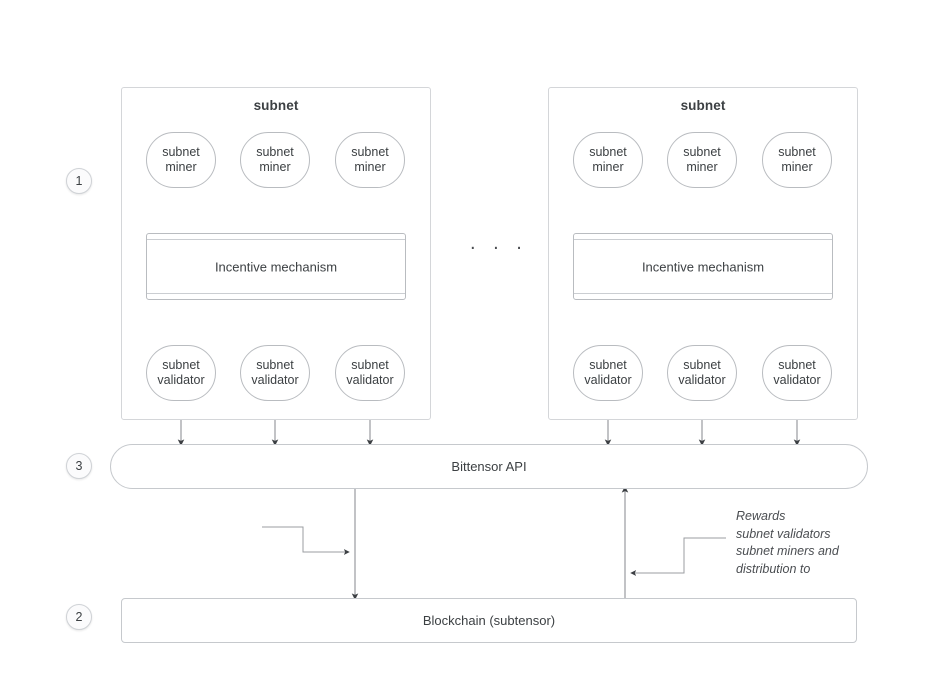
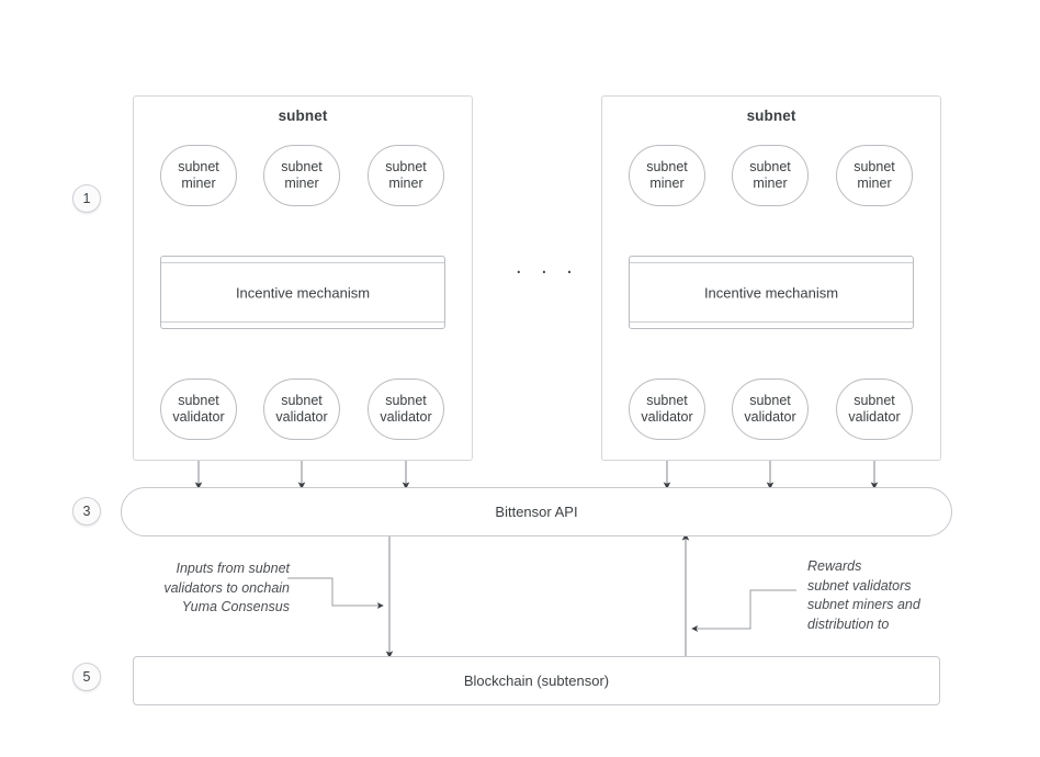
  1
  3
- 2
+ 5
  subnet
  subnet
  miner
  subnet
  miner
  subnet
  miner
  Incentive mechanism
  subnet
  validator
  subnet
  validator
  subnet
  validator
  . . .
  subnet
  subnet
  miner
  subnet
  miner
  subnet
  miner
  Incentive mechanism
  subnet
  validator
  subnet
  validator
  subnet
  validator
  Bittensor API
  Blockchain (subtensor)
+ Inputs from subnet
+ validators to onchain
+ Yuma Consensus
  Rewards
  subnet validators
  subnet miners and
  distribution to
